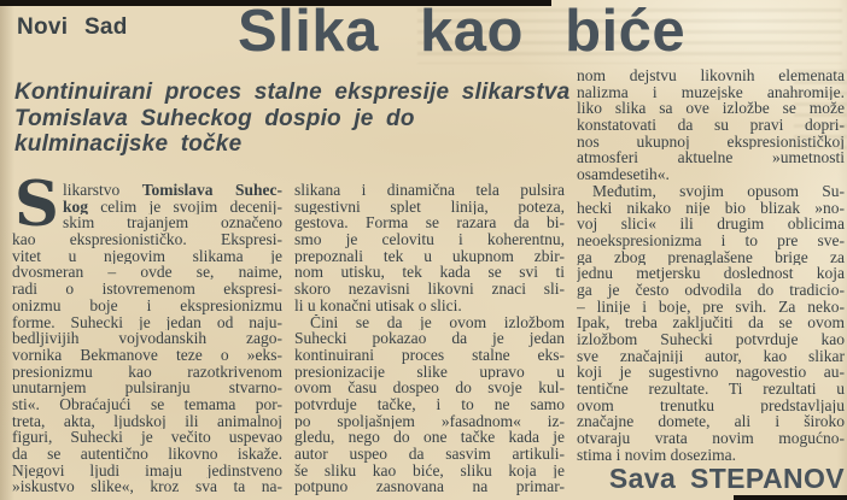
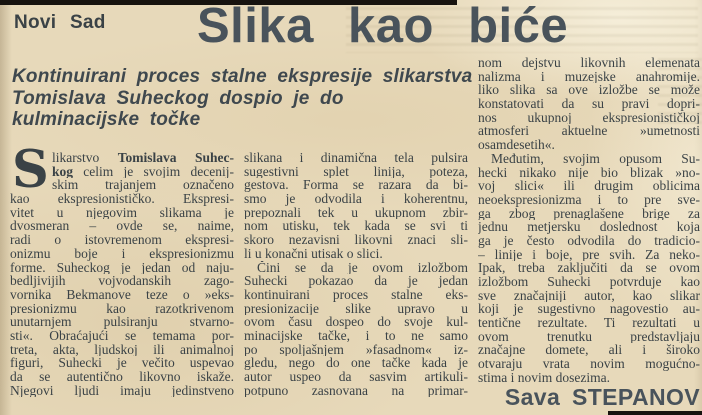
  Novi Sad
  Slika kao biće
  Kontinuirani proces stalne ekspresije slikarstva
  Tomislava Suheckog dospio je do
  kulminacijske točke
  S
  likarstvo Tomislava Suhec-
  kog celim je svojim decenij-
  skim trajanjem označeno
  kao ekspresionističko. Ekspresi-
  vitet u njegovim slikama je
  dvosmeran – ovde se, naime,
  radi o istovremenom ekspresi-
  onizmu boje i ekspresionizmu
- forme. Suhecki je jedan od naju-
+ forme. Suheckog je jedan od naju-
  bedljivijih vojvodanskih zago-
  vornika Bekmanove teze o »eks-
  presionizmu kao razotkrivenom
  unutarnjem pulsiranju stvarno-
  sti«. Obraćajući se temama por-
  treta, akta, ljudskoj ili animalnoj
  figuri, Suhecki je večito uspevao
  da se autentično likovno iskaže.
  Njegovi ljudi imaju jedinstveno
- »iskustvo slike«, kroz sva ta na-
  slikana i dinamična tela pulsira
  sugestivni splet linija, poteza,
  gestova. Forma se razara da bi-
- smo je celovitu i koherentnu,
+ smo je odvodila i koherentnu,
  prepoznali tek u ukupnom zbir-
  nom utisku, tek kada se svi ti
  skoro nezavisni likovni znaci sli-
  li u konačni utisak o slici.
  Čini se da je ovom izložbom
  Suhecki pokazao da je jedan
  kontinuirani proces stalne eks-
  presionizacije slike upravo u
  ovom času dospeo do svoje kul-
- potvrduje tačke, i to ne samo
+ minacijske tačke, i to ne samo
  po spoljašnjem »fasadnom« iz-
  gledu, nego do one tačke kada je
  autor uspeo da sasvim artikuli-
- še sliku kao biće, sliku koja je
  potpuno zasnovana na primar-
  nom dejstvu likovnih elemenata
  nalizma i muzejske anahromije.
  liko slika sa ove izložbe se može
  konstatovati da su pravi dopri-
  nos ukupnoj ekspresionističkoj
  atmosferi aktuelne »umetnosti
  osamdesetih«.
  Međutim, svojim opusom Su-
  hecki nikako nije bio blizak »no-
  voj slici« ili drugim oblicima
  neoekspresionizma i to pre sve-
  ga zbog prenaglašene brige za
  jednu metjersku doslednost koja
  ga je često odvodila do tradicio-
  – linije i boje, pre svih. Za neko-
  Ipak, treba zaključiti da se ovom
  izložbom Suhecki potvrduje kao
  sve značajniji autor, kao slikar
  koji je sugestivno nagovestio au-
  tentične rezultate. Ti rezultati u
  ovom trenutku predstavljaju
  značajne domete, ali i široko
  otvaraju vrata novim mogućno-
  stima i novim dosezima.
  Sava STEPANOV
